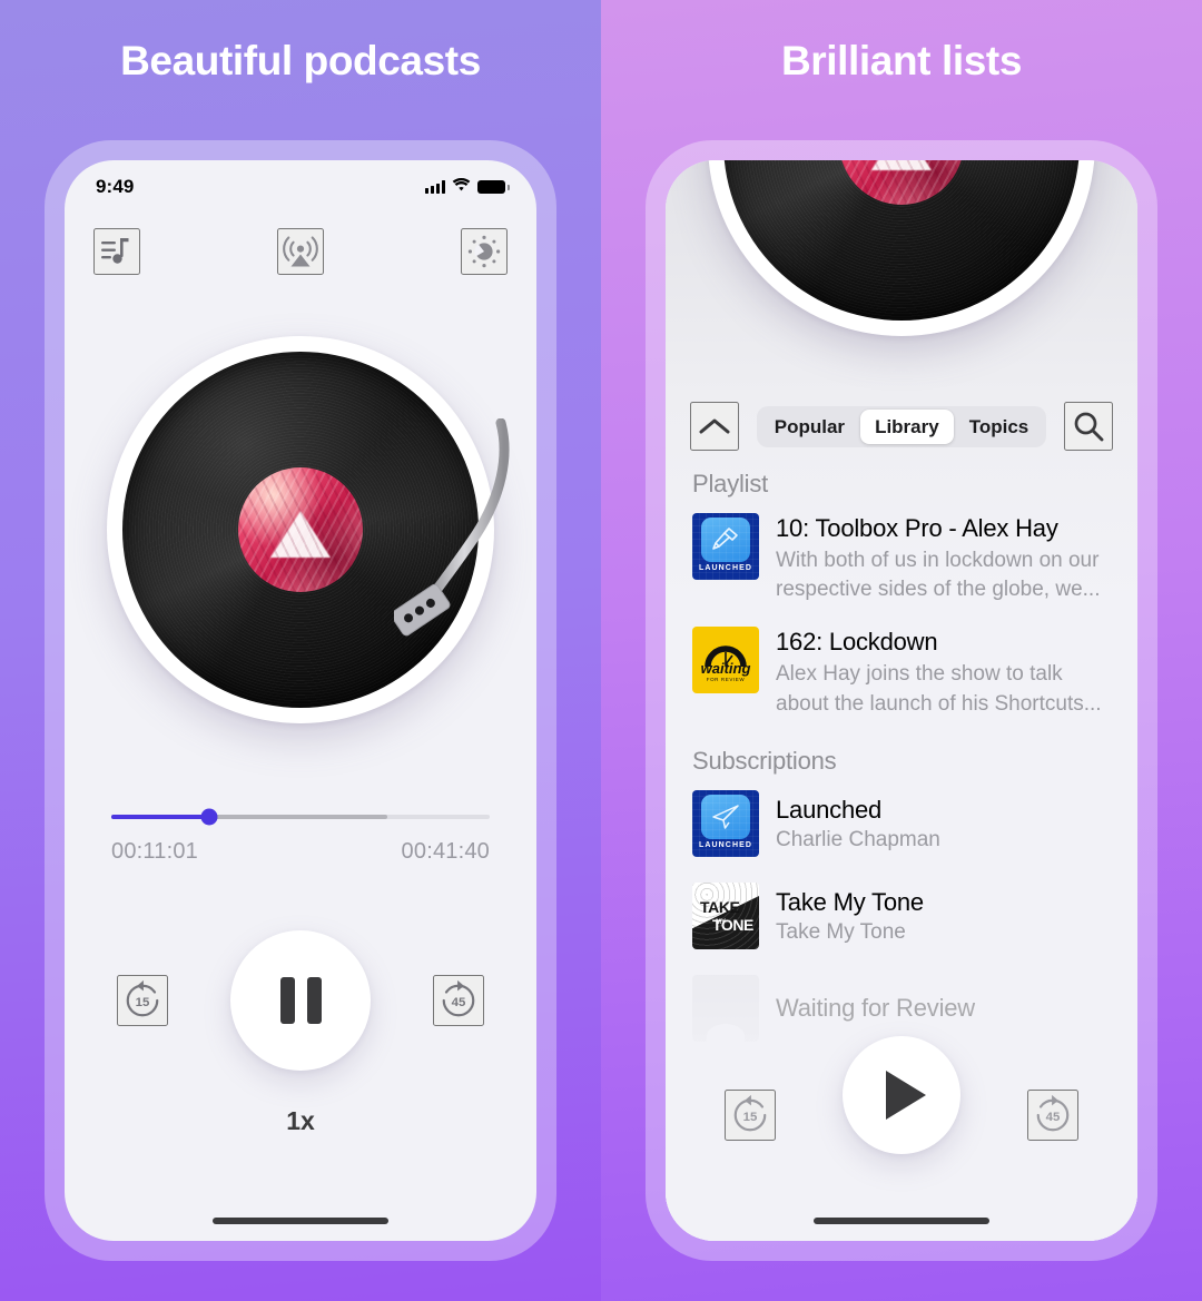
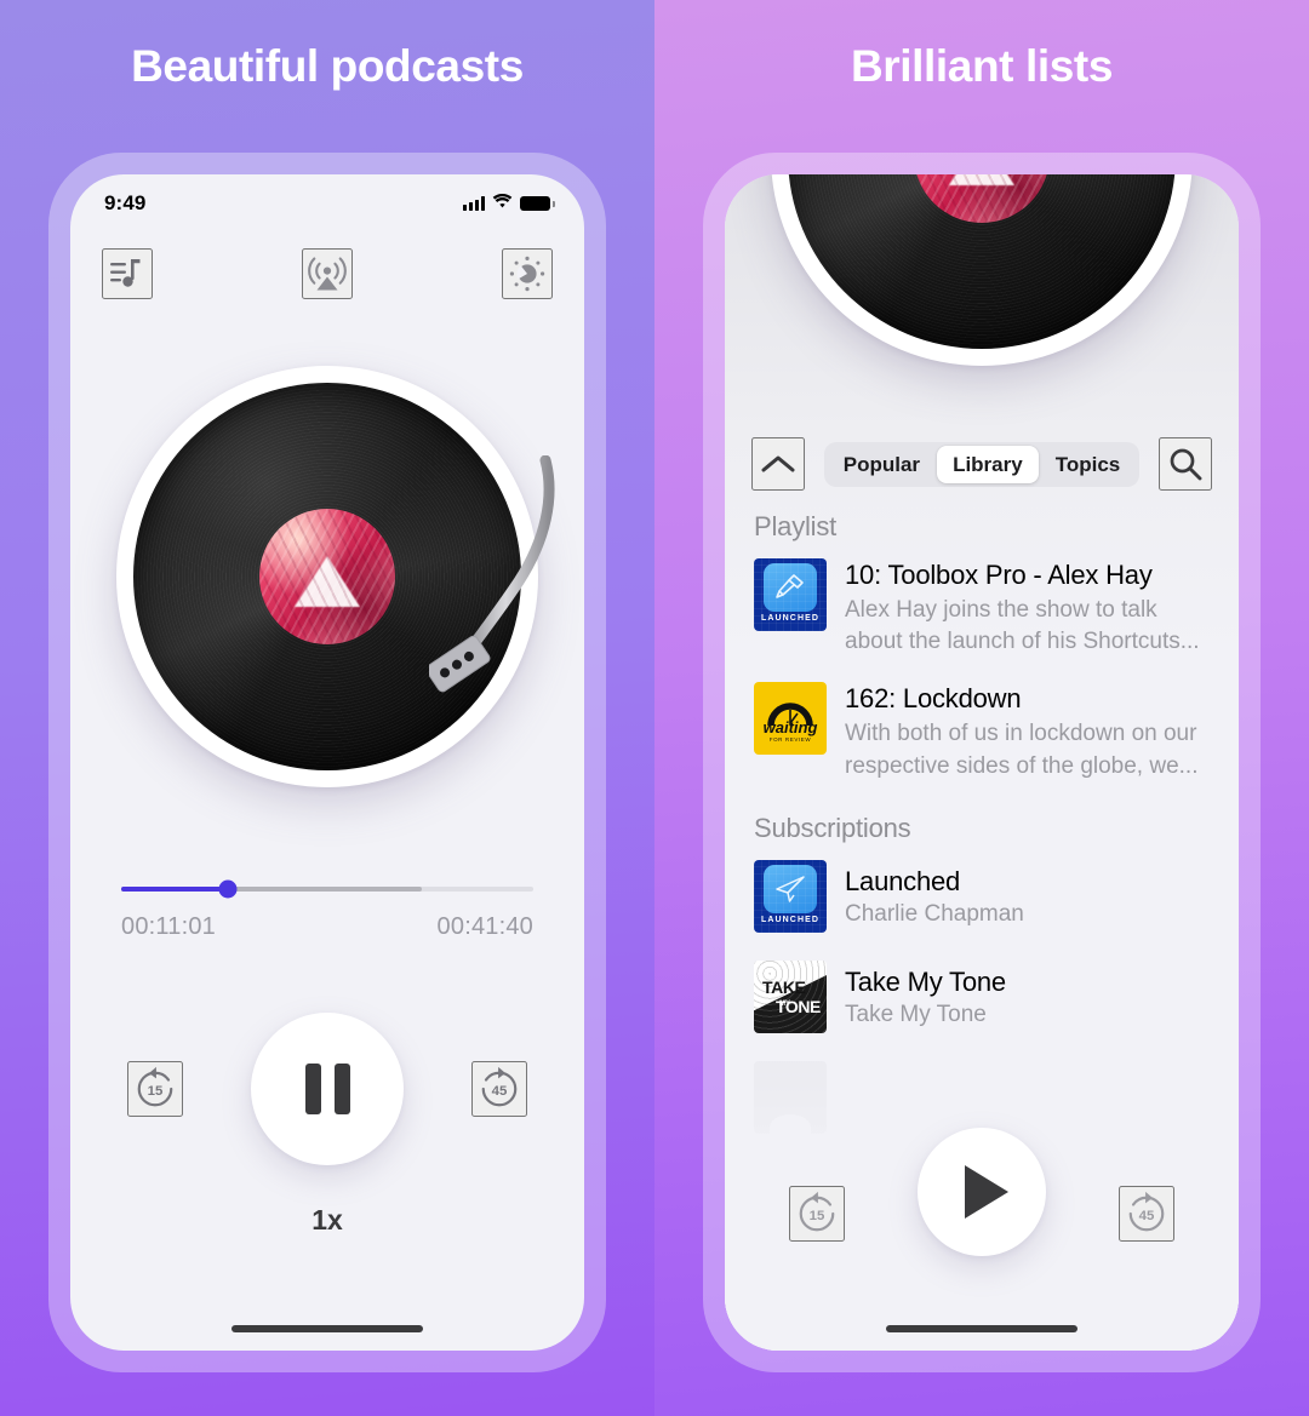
  Beautiful podcasts
  9:49
  00:11:01
  00:41:40
  15
  45
  1x
  Brilliant lists
  Popular
  Library
  Topics
  Playlist
  10: Toolbox Pro - Alex Hay
- With both of us in lockdown on our respective sides of the globe, we...
+ Alex Hay joins the show to talk about the launch of his Shortcuts...
  waiting
  162: Lockdown
- Alex Hay joins the show to talk about the launch of his Shortcuts...
+ With both of us in lockdown on our respective sides of the globe, we...
  Subscriptions
  Launched
  Charlie Chapman
  TAKE
  TONE
  Take My Tone
  Take My Tone
- Waiting for Review
  15
  45
